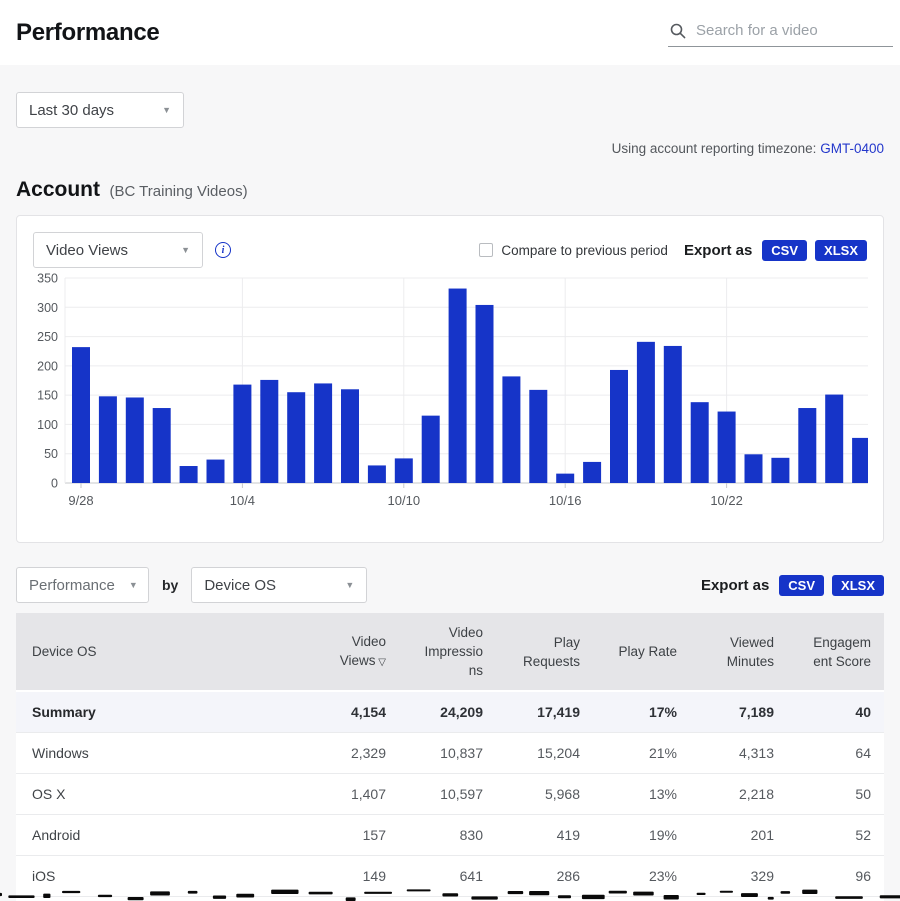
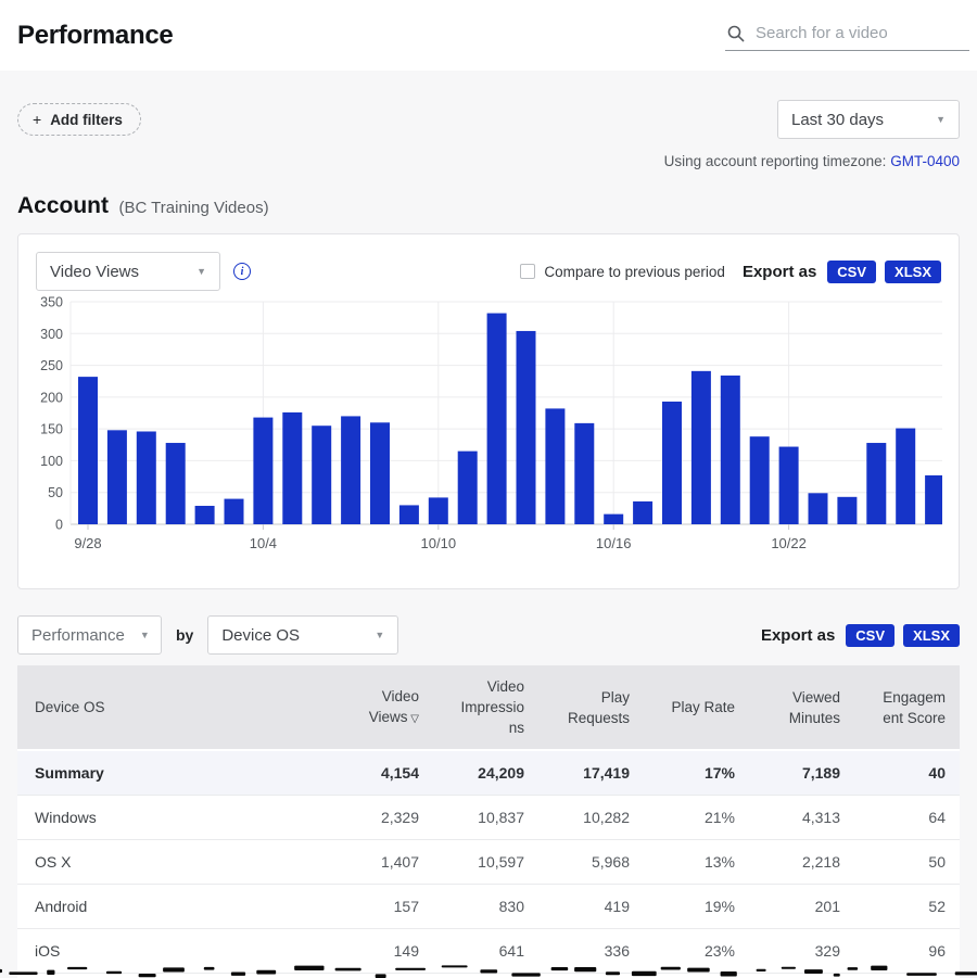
  Performance
  Search for a video
+ +
+ Add filters
  Last 30 days
  ▼
  Using account reporting timezone: GMT-0400
  Account (BC Training Videos)
  Video Views
  ▼
  i
  Compare to previous period
  Export as
  CSV
  XLSX
  0
  50
  100
  150
  200
  250
  300
  350
  9/28
  10/4
  10/10
  10/16
  10/22
  Performance
  ▼
  by
  Device OS
  ▼
  Export as
  CSV
  XLSX
  Device OS	Video Views ▽	Video Impressions	Play Requests	Play Rate	Viewed Minutes	Engagement Score
  Summary	4,154	24,209	17,419	17%	7,189	40
- Windows	2,329	10,837	15,204	21%	4,313	64
+ Windows	2,329	10,837	10,282	21%	4,313	64
  OS X	1,407	10,597	5,968	13%	2,218	50
  Android	157	830	419	19%	201	52
- iOS	149	641	286	23%	329	96
+ iOS	149	641	336	23%	329	96
